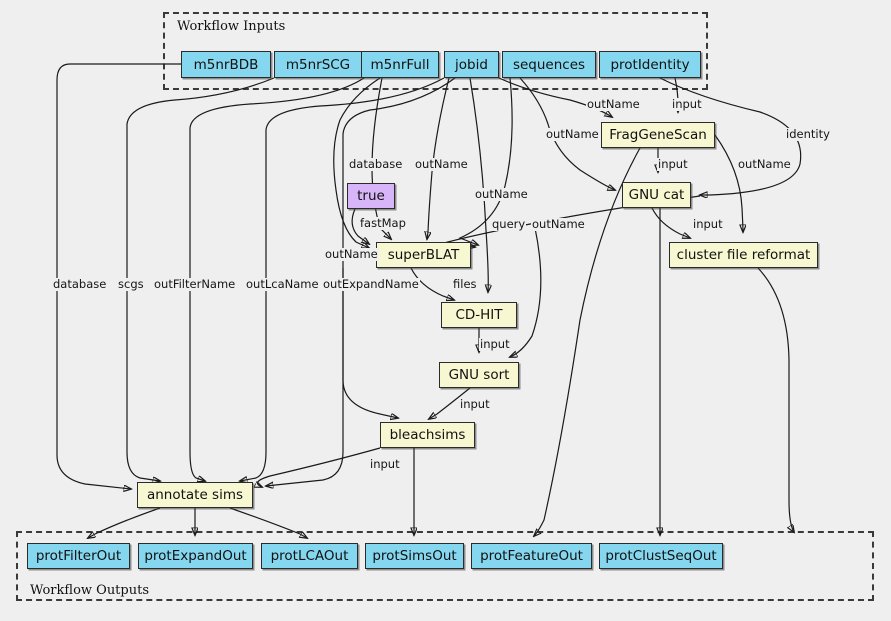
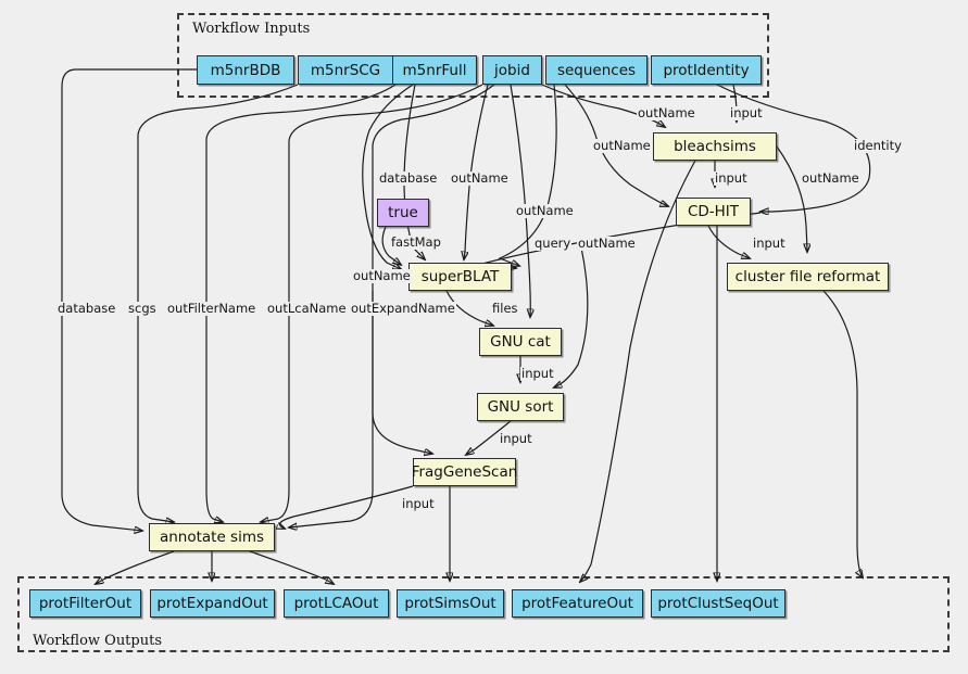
  Workflow Inputs
  Workflow Outputs
  m5nrBDB
  m5nrSCG
  m5nrFull
  jobid
  sequences
  protIdentity
- FragGeneScan
+ bleachsims
- GNU cat
+ CD-HIT
  cluster file reformat
  true
  superBLAT
- CD-HIT
+ GNU cat
  GNU sort
- bleachsims
+ FragGeneScan
  annotate sims
  protFilterOut
  protExpandOut
  protLCAOut
  protSimsOut
  protFeatureOut
  protClustSeqOut
  database
  scgs
  outFilterName
  outLcaName
  outExpandName
  database
  outName
  fastMap
  outName
  outName
  query
  outName
  files
  input
  input
  input
  outName
  input
  outName
  identity
  input
  outName
  input
